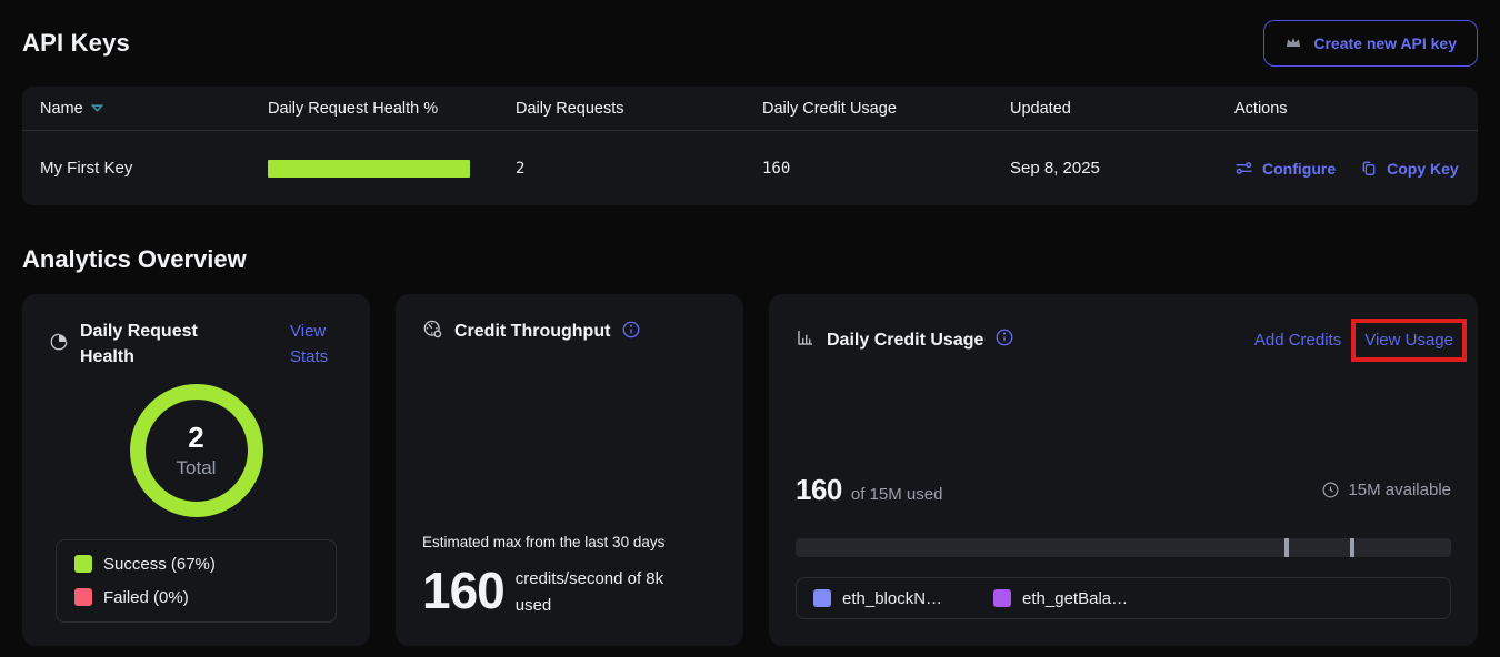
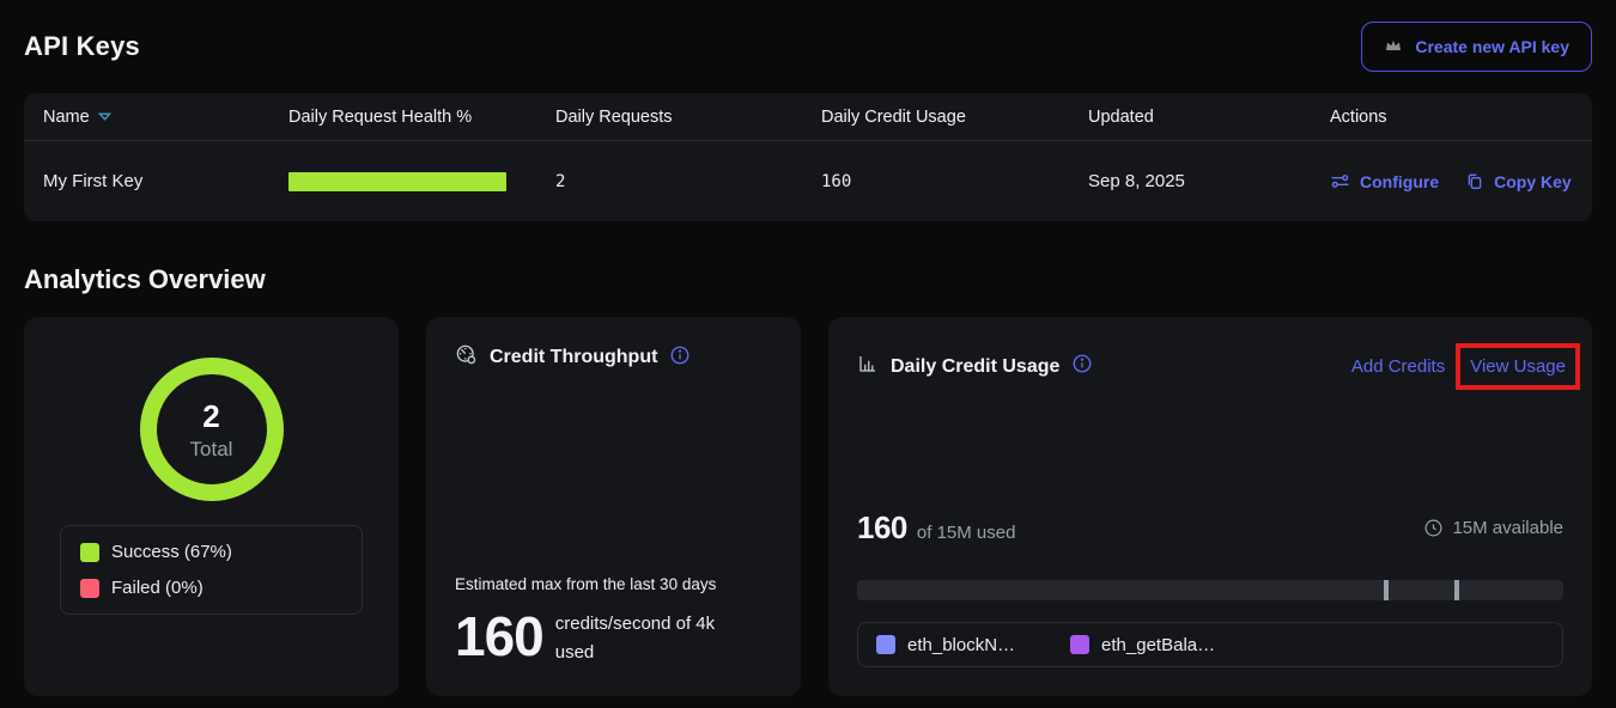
  API Keys
  Create new API key
  Name
  Daily Request Health %
  Daily Requests
  Daily Credit Usage
  Updated
  Actions
  My First Key
  2
  160
  Sep 8, 2025
  Configure
  Copy Key
  Analytics Overview
- Daily Request Health
- View Stats
  2
  Total
  Success (67%)
  Failed (0%)
  Credit Throughput
  Estimated max from the last 30 days
  160
- credits/second of 8k used
+ credits/second of 4k used
  Daily Credit Usage
  Add Credits
  View Usage
  160
  of 15M used
  15M available
  eth_blockN…
  eth_getBala…
